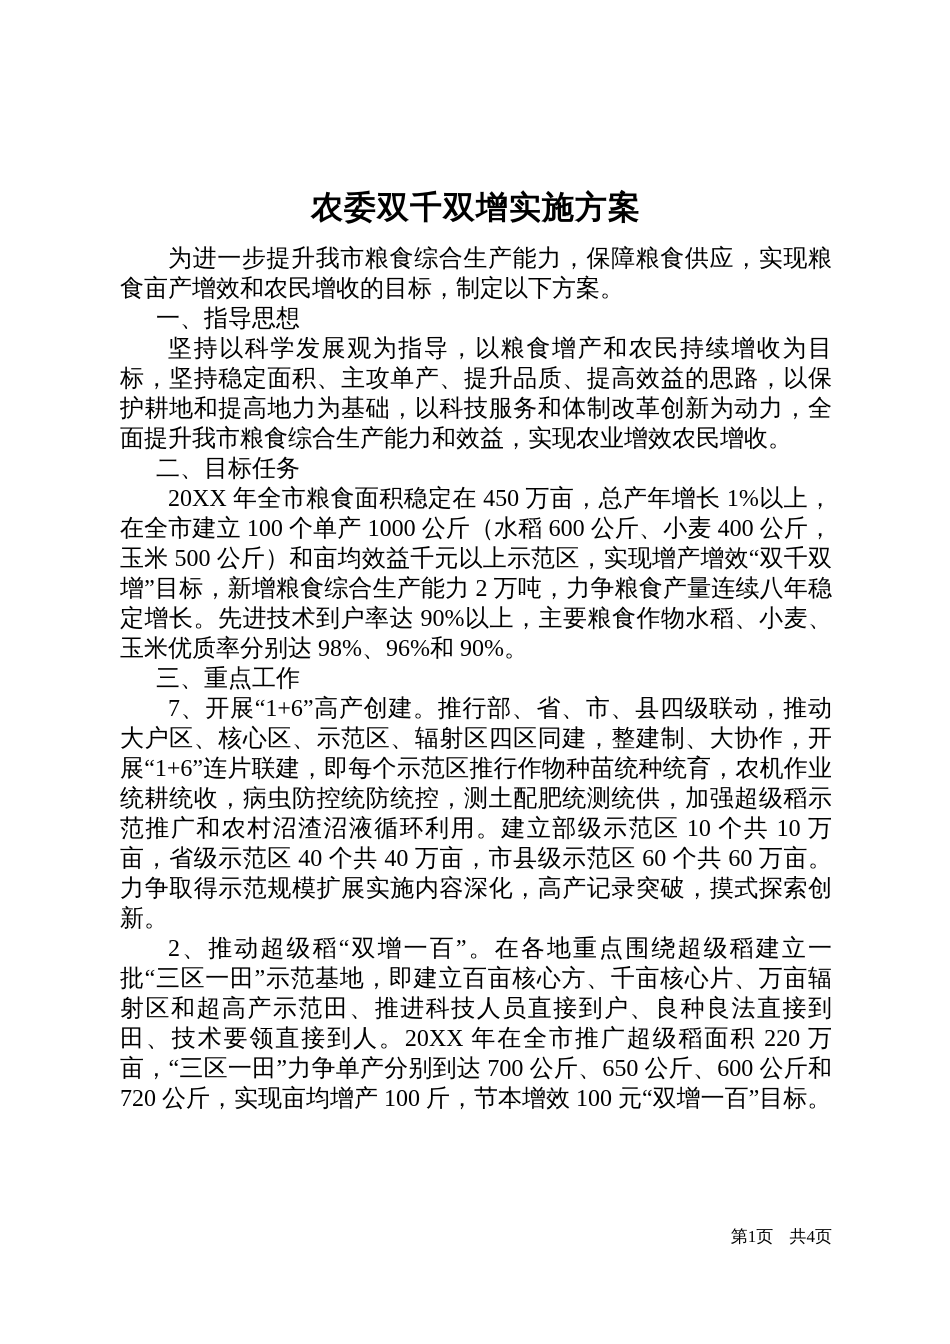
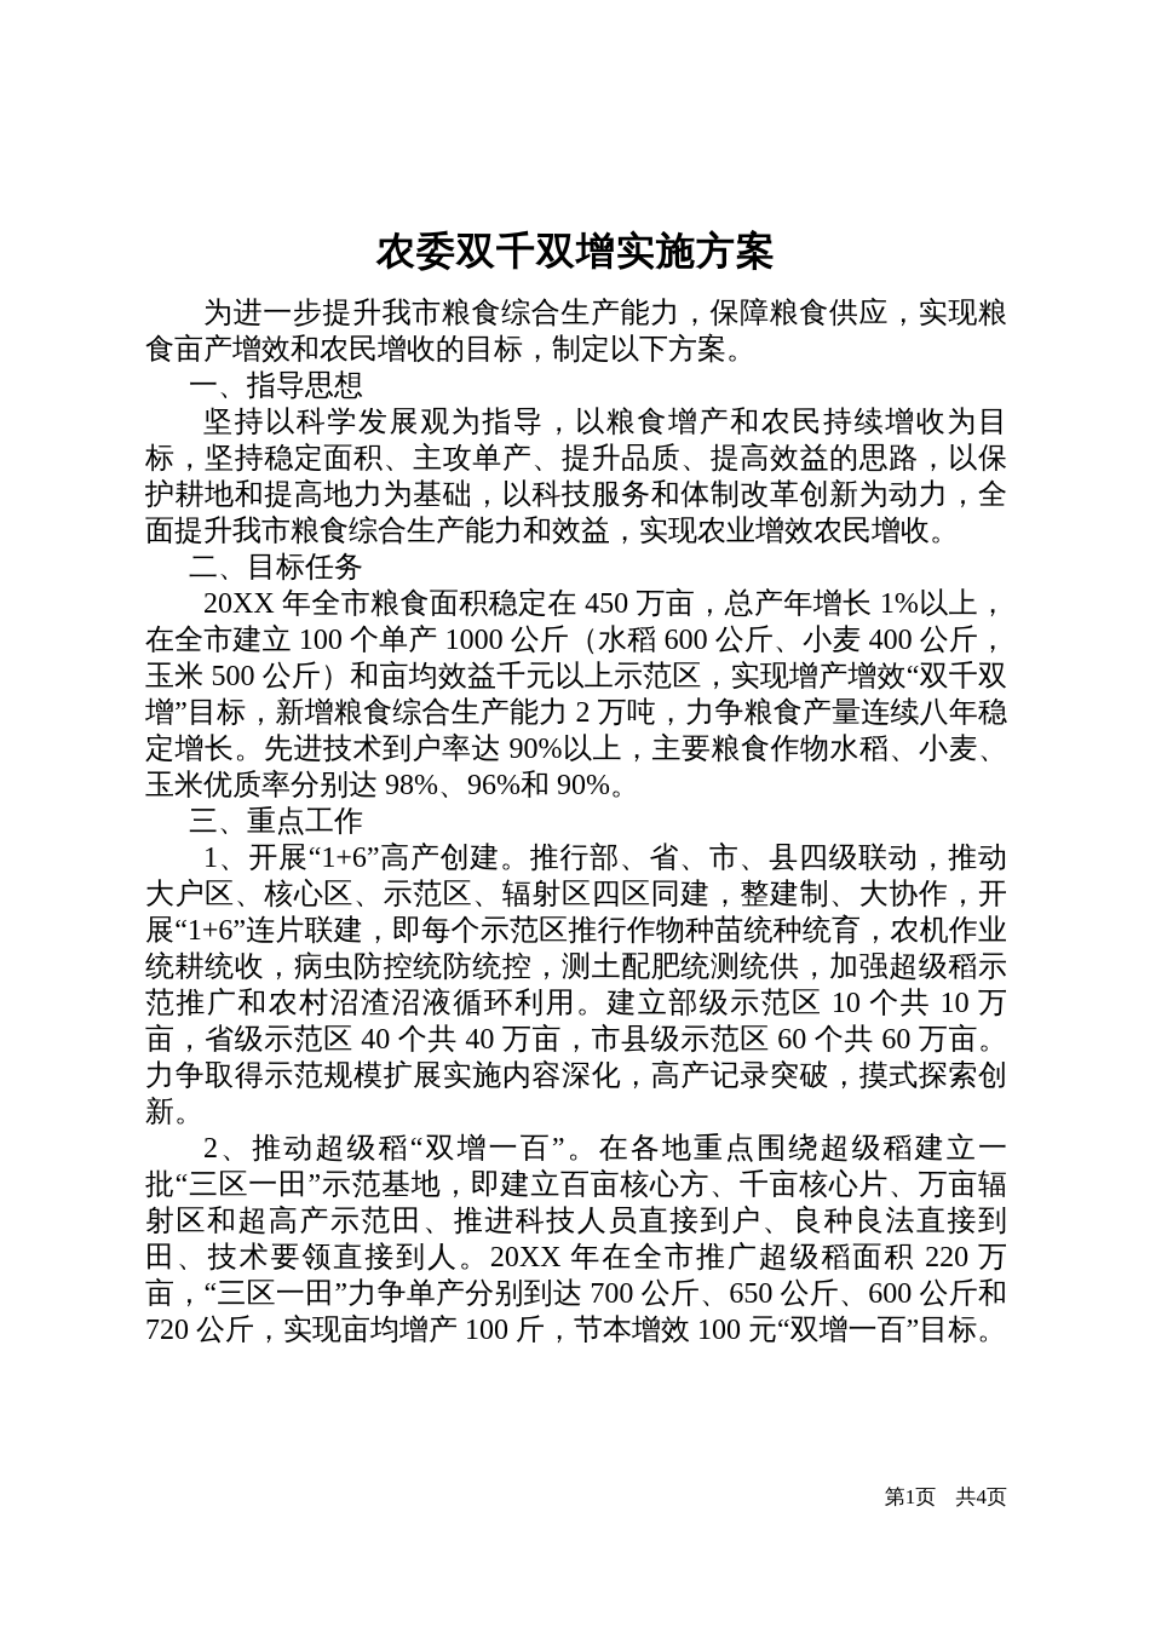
  农委双千双增实施方案
  为进一步提升我市粮食综合生产能力，保障粮食供应，实现粮食亩产增效和农民增收的目标，制定以下方案。
  一、指导思想
  坚持以科学发展观为指导，以粮食增产和农民持续增收为目标，坚持稳定面积、主攻单产、提升品质、提高效益的思路，以保护耕地和提高地力为基础，以科技服务和体制改革创新为动力，全面提升我市粮食综合生产能力和效益，实现农业增效农民增收。
  二、目标任务
  20XX 年全市粮食面积稳定在 450 万亩，总产年增长 1%以上，在全市建立 100 个单产 1000 公斤（水稻 600 公斤、小麦 400 公斤，玉米 500 公斤）和亩均效益千元以上示范区，实现增产增效“双千双增”目标，新增粮食综合生产能力 2 万吨，力争粮食产量连续八年稳定增长。先进技术到户率达 90%以上，主要粮食作物水稻、小麦、玉米优质率分别达 98%、96%和 90%。
  三、重点工作
- 7、开展“1+6”高产创建。推行部、省、市、县四级联动，推动大户区、核心区、示范区、辐射区四区同建，整建制、大协作，开展“1+6”连片联建，即每个示范区推行作物种苗统种统育，农机作业统耕统收，病虫防控统防统控，测土配肥统测统供，加强超级稻示范推广和农村沼渣沼液循环利用。建立部级示范区 10 个共 10 万亩，省级示范区 40 个共 40 万亩，市县级示范区 60 个共 60 万亩。力争取得示范规模扩展实施内容深化，高产记录突破，摸式探索创新。
+ 1、开展“1+6”高产创建。推行部、省、市、县四级联动，推动大户区、核心区、示范区、辐射区四区同建，整建制、大协作，开展“1+6”连片联建，即每个示范区推行作物种苗统种统育，农机作业统耕统收，病虫防控统防统控，测土配肥统测统供，加强超级稻示范推广和农村沼渣沼液循环利用。建立部级示范区 10 个共 10 万亩，省级示范区 40 个共 40 万亩，市县级示范区 60 个共 60 万亩。力争取得示范规模扩展实施内容深化，高产记录突破，摸式探索创新。
  2、推动超级稻“双增一百”。在各地重点围绕超级稻建立一批“三区一田”示范基地，即建立百亩核心方、千亩核心片、万亩辐射区和超高产示范田、推进科技人员直接到户、良种良法直接到田、技术要领直接到人。20XX 年在全市推广超级稻面积 220 万亩，“三区一田”力争单产分别到达 700 公斤、650 公斤、600 公斤和 720 公斤，实现亩均增产 100 斤，节本增效 100 元“双增一百”目标。
  第1页 共4页
